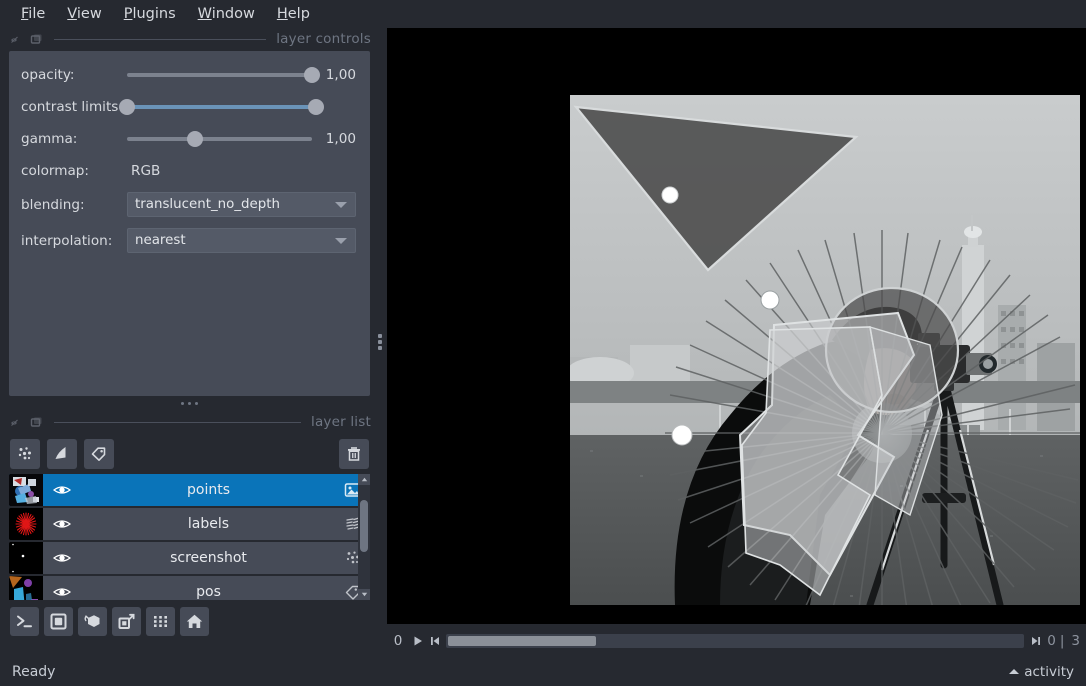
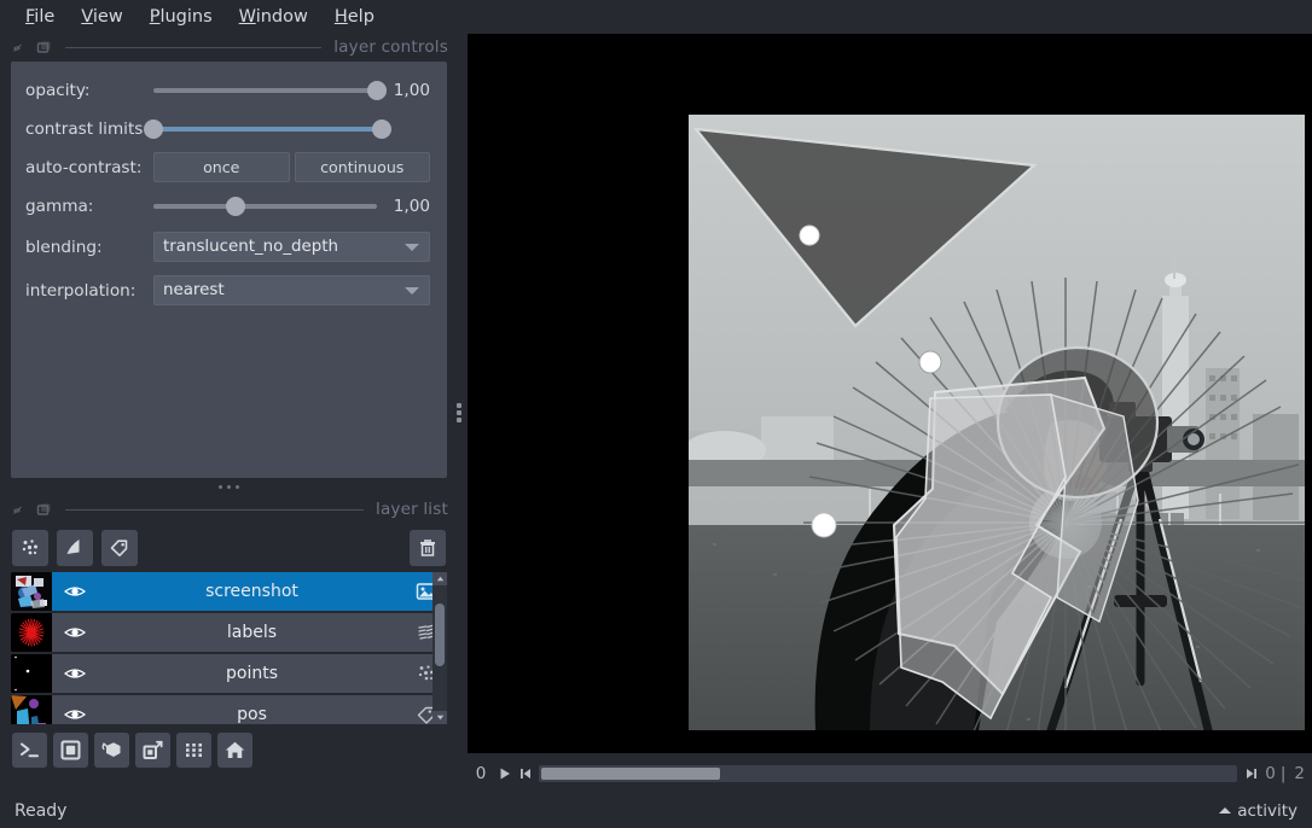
  File
  View
  Plugins
  Window
  Help
  layer controls
  opacity:
  1,00
  contrast limits
+ auto-contrast:
+ once
+ continuous
  gamma:
  1,00
- colormap:
- RGB
  blending:
  translucent_no_depth
  interpolation:
  nearest
  layer list
- points
+ screenshot
  labels
- screenshot
+ points
  pos
  0
  0
  |
- 3
+ 2
  Ready
  activity
